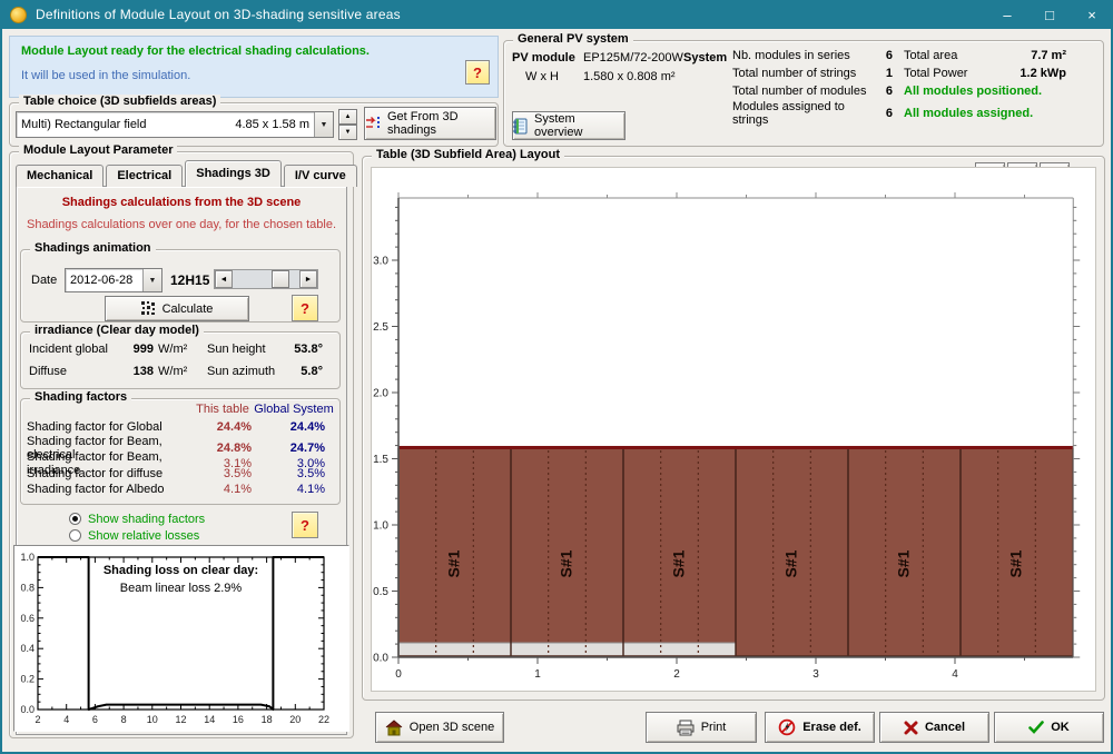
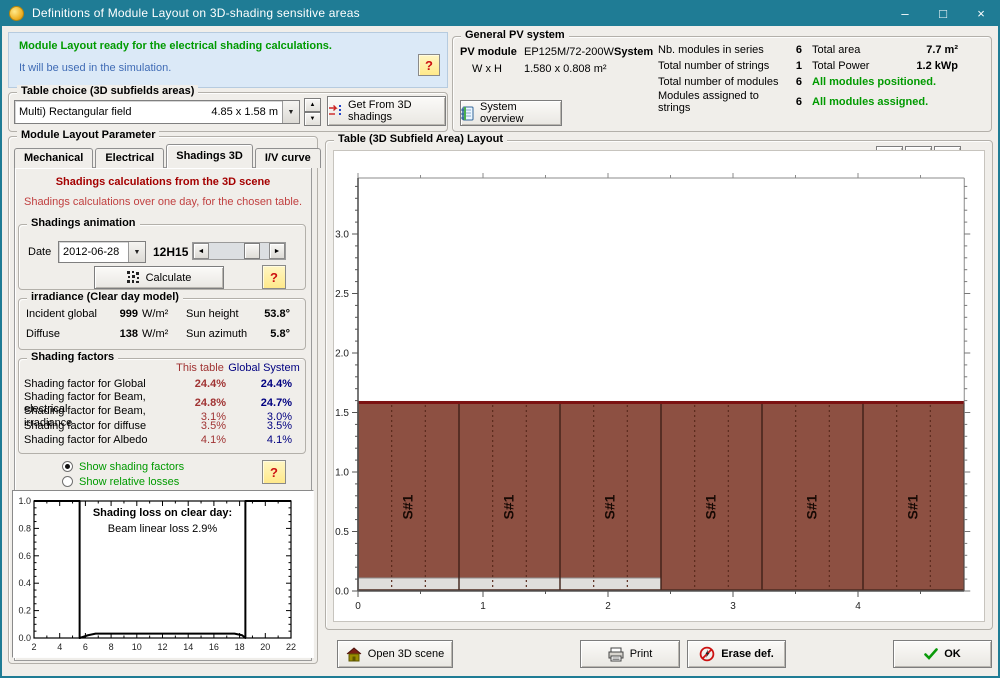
  Definitions of Module Layout on 3D-shading sensitive areas
  –
  □
  ×
  Module Layout ready for the electrical shading calculations.
  It will be used in the simulation.
  ?
  Table choice (3D subfields areas)
  Multi) Rectangular field
  4.85 x 1.58 m
  Get From 3D shadings
  General PV system
  PV module
  EP125M/72-200W
  W x H
  1.580 x 0.808 m²
  System
  Nb. modules in series
  6
  Total area
  7.7 m²
  Total number of strings
  1
  Total Power
  1.2 kWp
  Total number of modules
  6
  All modules positioned.
  Modules assigned to strings
  6
  All modules assigned.
  System overview
  Module Layout Parameter
  Mechanical
  Electrical
  Shadings 3D
  I/V curve
  Shadings calculations from the 3D scene
  Shadings calculations over one day, for the chosen table.
  Shadings animation
  Date
  2012-06-28
  12H15
  Calculate
  ?
  irradiance (Clear day model)
  Incident global
  999
  W/m²
  Sun height
  53.8°
  Diffuse
  138
  W/m²
  Sun azimuth
  5.8°
  Shading factors
  This table
  Global System
  Shading factor for Global
  24.4%
  24.4%
  Shading factor for Beam, electrical
  24.8%
  24.7%
  Shading factor for Beam, irradiance
  3.1%
  3.0%
  Shading factor for diffuse
  3.5%
  3.5%
  Shading factor for Albedo
  4.1%
  4.1%
  Show shading factors
  Show relative losses
  ?
  0.0
  0.2
  0.4
  0.6
  0.8
  1.0
  2
  4
  6
  8
  10
  12
  14
  16
  18
  20
  22
  Shading loss on clear day:
  Beam linear loss 2.9%
  Table (3D Subfield Area) Layout
  0.0
  0.5
  1.0
  1.5
  2.0
  2.5
  3.0
  0
  1
  2
  3
  4
  Open 3D scene
  Print
  Erase def.
- Cancel
  OK
